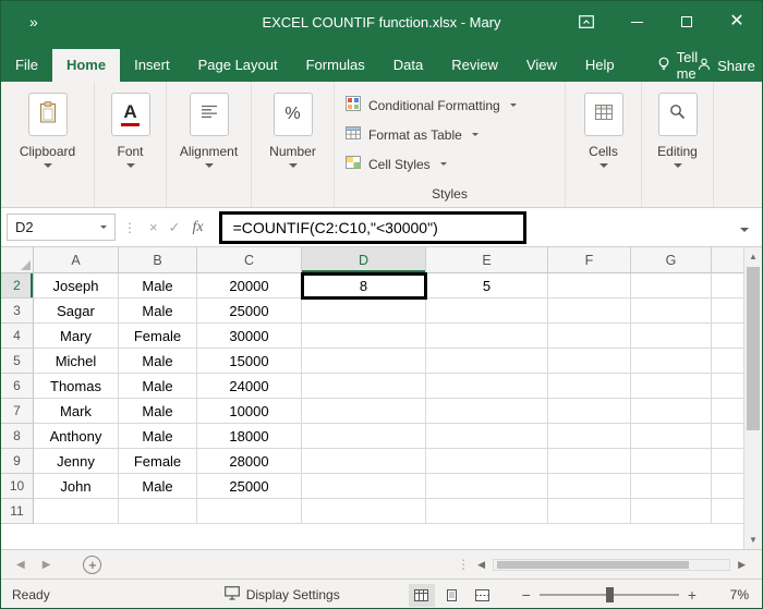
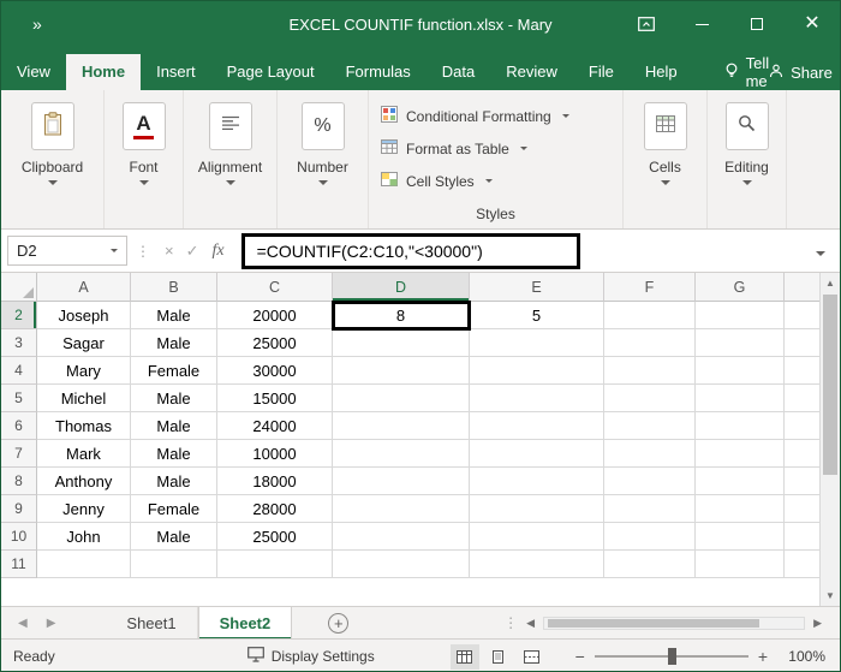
  »
  EXCEL COUNTIF function.xlsx - Mary
  ✕
- File
+ View
  Home
  Insert
  Page Layout
  Formulas
  Data
  Review
- View
+ File
  Help
  Tell me
  Share
  Clipboard
  A
  Font
  Alignment
  %
  Number
  Conditional Formatting
  Format as Table
  Cell Styles
  Styles
  Cells
  Editing
  D2
  ⋮
  ×
  ✓
  fx
  =COUNTIF(C2:C10,"<30000")
  A
  B
  C
  D
  E
  F
  G
  2
  Joseph
  Male
  20000
  8
  5
  3
  Sagar
  Male
  25000
  4
  Mary
  Female
  30000
  5
  Michel
  Male
  15000
  6
  Thomas
  Male
  24000
  7
  Mark
  Male
  10000
  8
  Anthony
  Male
  18000
  9
  Jenny
  Female
  28000
  10
  John
  Male
  25000
  11
  ▲
  ▼
  ◀
  ▶
+ Sheet1
+ Sheet2
  +
  ⋮
  ◀
  ▶
  Ready
  Display Settings
  −
  +
- 7%
+ 100%
